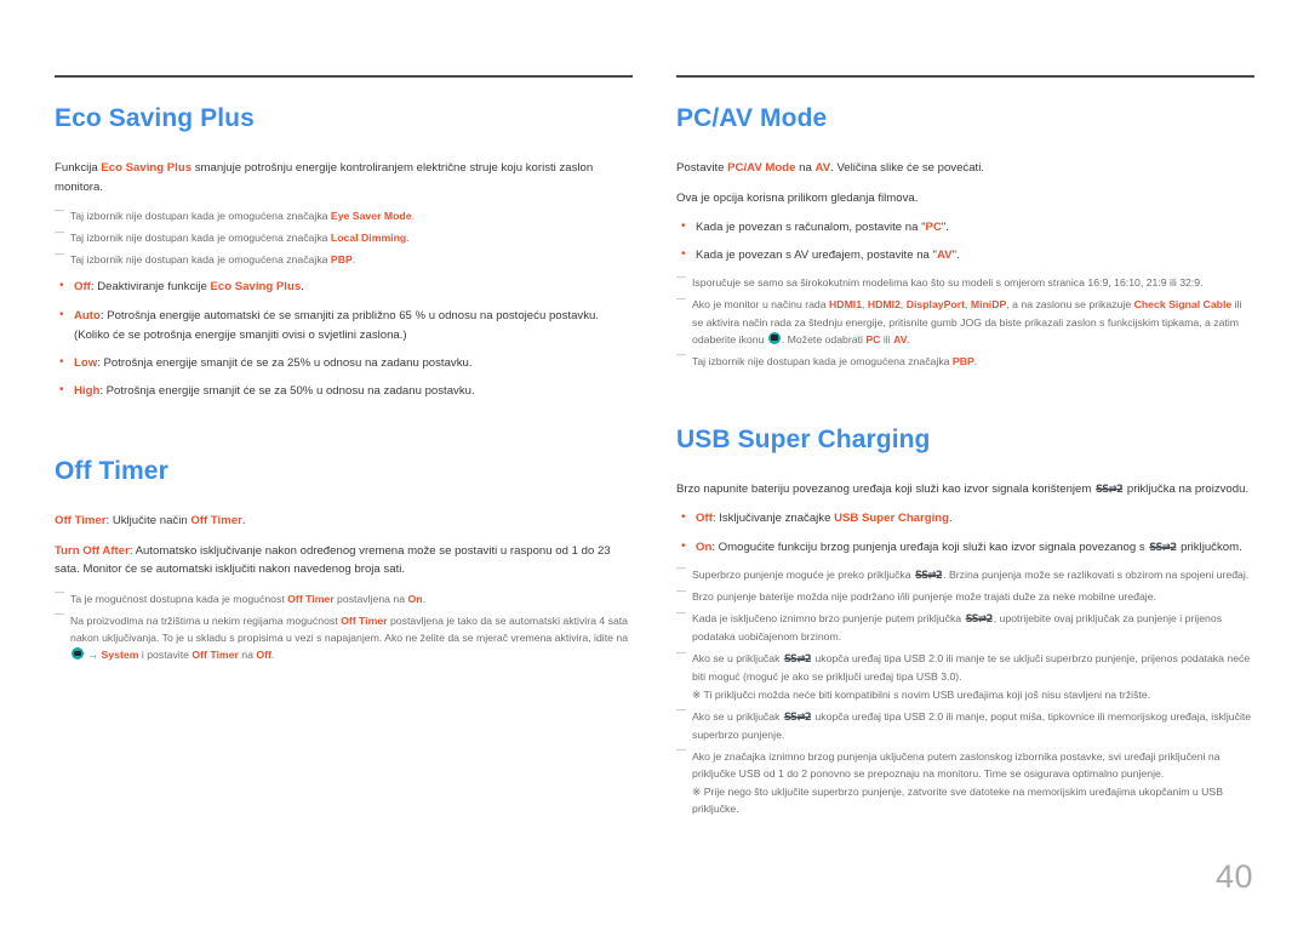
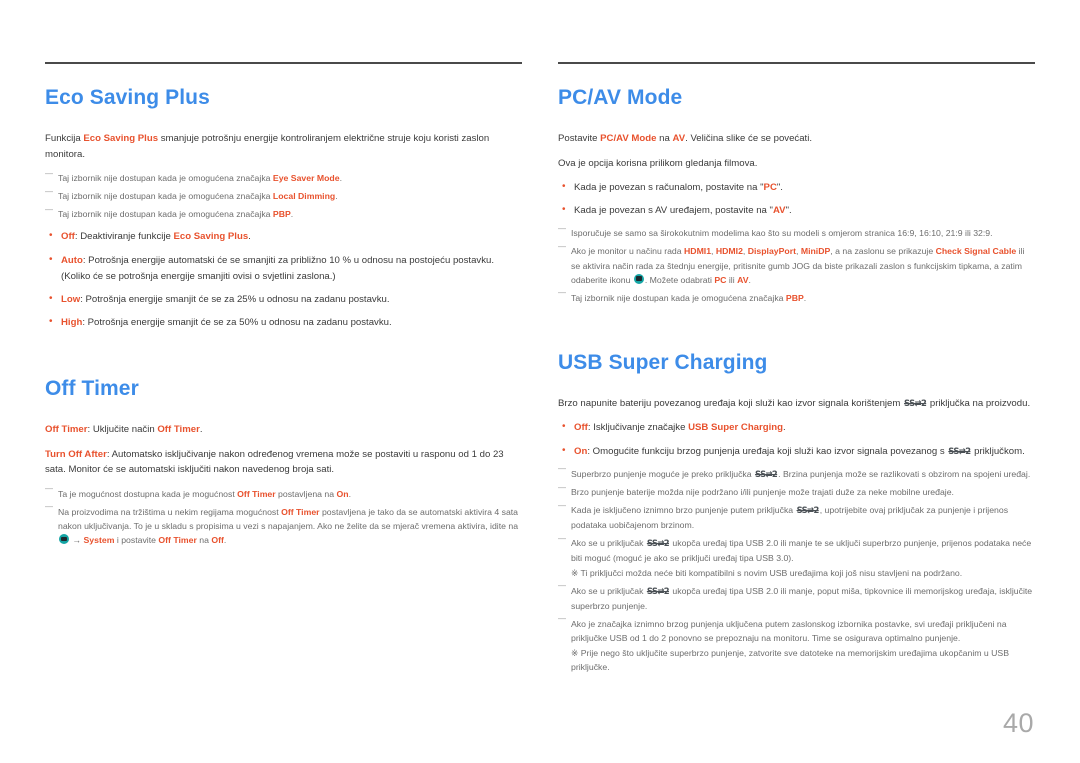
  Eco Saving Plus
  Funkcija Eco Saving Plus smanjuje potrošnju energije kontroliranjem električne struje koju koristi zaslon monitora.
  Taj izbornik nije dostupan kada je omogućena značajka Eye Saver Mode.
  Taj izbornik nije dostupan kada je omogućena značajka Local Dimming.
  Taj izbornik nije dostupan kada je omogućena značajka PBP.
  Off: Deaktiviranje funkcije Eco Saving Plus.
- Auto: Potrošnja energije automatski će se smanjiti za približno 65 % u odnosu na postojeću postavku. (Koliko će se potrošnja energije smanjiti ovisi o svjetlini zaslona.)
+ Auto: Potrošnja energije automatski će se smanjiti za približno 10 % u odnosu na postojeću postavku. (Koliko će se potrošnja energije smanjiti ovisi o svjetlini zaslona.)
  Low: Potrošnja energije smanjit će se za 25% u odnosu na zadanu postavku.
  High: Potrošnja energije smanjit će se za 50% u odnosu na zadanu postavku.
  Off Timer
  Off Timer: Uključite način Off Timer.
  Turn Off After: Automatsko isključivanje nakon određenog vremena može se postaviti u rasponu od 1 do 23 sata. Monitor će se automatski isključiti nakon navedenog broja sati.
  Ta je mogućnost dostupna kada je mogućnost Off Timer postavljena na On.
  Na proizvodima na tržištima u nekim regijama mogućnost Off Timer postavljena je tako da se automatski aktivira 4 sata nakon uključivanja. To je u skladu s propisima u vezi s napajanjem. Ako ne želite da se mjerač vremena aktivira, idite na → System i postavite Off Timer na Off.
  PC/AV Mode
  Postavite PC/AV Mode na AV. Veličina slike će se povećati.
  Ova je opcija korisna prilikom gledanja filmova.
  Kada je povezan s računalom, postavite na "PC".
  Kada je povezan s AV uređajem, postavite na "AV".
  Isporučuje se samo sa širokokutnim modelima kao što su modeli s omjerom stranica 16:9, 16:10, 21:9 ili 32:9.
  Ako je monitor u načinu rada HDMI1, HDMI2, DisplayPort, MiniDP, a na zaslonu se prikazuje Check Signal Cable ili se aktivira način rada za štednju energije, pritisnite gumb JOG da biste prikazali zaslon s funkcijskim tipkama, a zatim odaberite ikonu . Možete odabrati PC ili AV.
  Taj izbornik nije dostupan kada je omogućena značajka PBP.
  USB Super Charging
  Brzo napunite bateriju povezanog uređaja koji služi kao izvor signala korištenjem SS⇄2 priključka na proizvodu.
  Off: Isključivanje značajke USB Super Charging.
  On: Omogućite funkciju brzog punjenja uređaja koji služi kao izvor signala povezanog s SS⇄2 priključkom.
  Superbrzo punjenje moguće je preko priključka SS⇄2. Brzina punjenja može se razlikovati s obzirom na spojeni uređaj.
  Brzo punjenje baterije možda nije podržano i/ili punjenje može trajati duže za neke mobilne uređaje.
  Kada je isključeno iznimno brzo punjenje putem priključka SS⇄2, upotrijebite ovaj priključak za punjenje i prijenos podataka uobičajenom brzinom.
  Ako se u priključak SS⇄2 ukopča uređaj tipa USB 2.0 ili manje te se uključi superbrzo punjenje, prijenos podataka neće biti moguć (moguć je ako se priključi uređaj tipa USB 3.0).
- Ti priključci možda neće biti kompatibilni s novim USB uređajima koji još nisu stavljeni na tržište.
+ Ti priključci možda neće biti kompatibilni s novim USB uređajima koji još nisu stavljeni na podržano.
  Ako se u priključak SS⇄2 ukopča uređaj tipa USB 2.0 ili manje, poput miša, tipkovnice ili memorijskog uređaja, isključite superbrzo punjenje.
  Ako je značajka iznimno brzog punjenja uključena putem zaslonskog izbornika postavke, svi uređaji priključeni na priključke USB od 1 do 2 ponovno se prepoznaju na monitoru. Time se osigurava optimalno punjenje.
  Prije nego što uključite superbrzo punjenje, zatvorite sve datoteke na memorijskim uređajima ukopčanim u USB priključke.
  40
